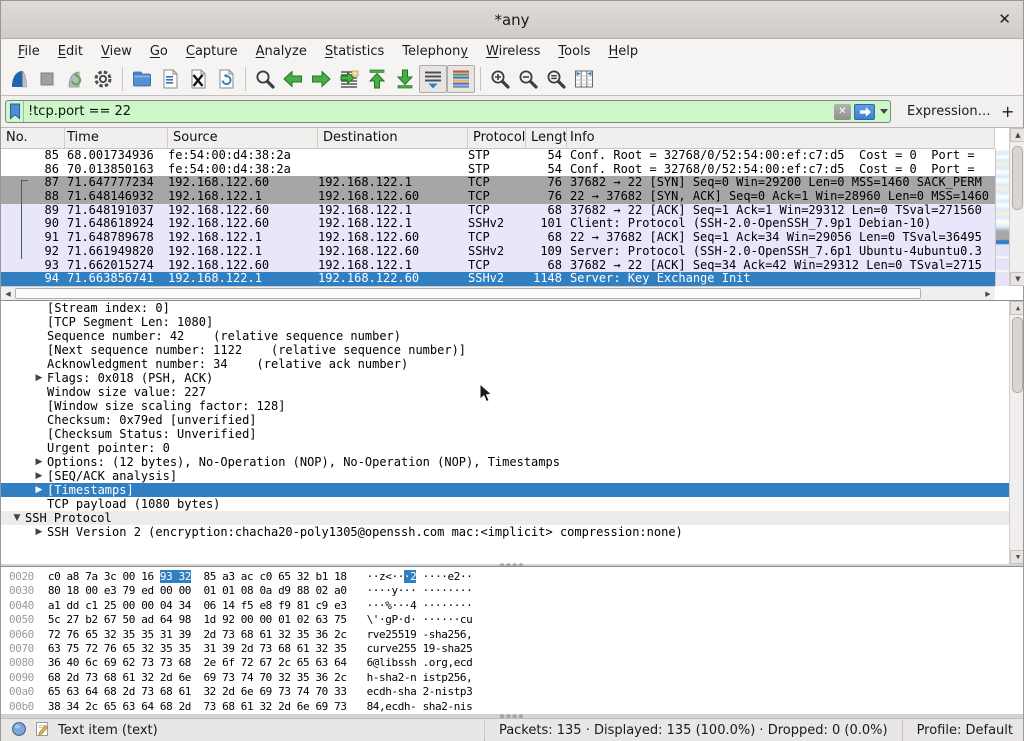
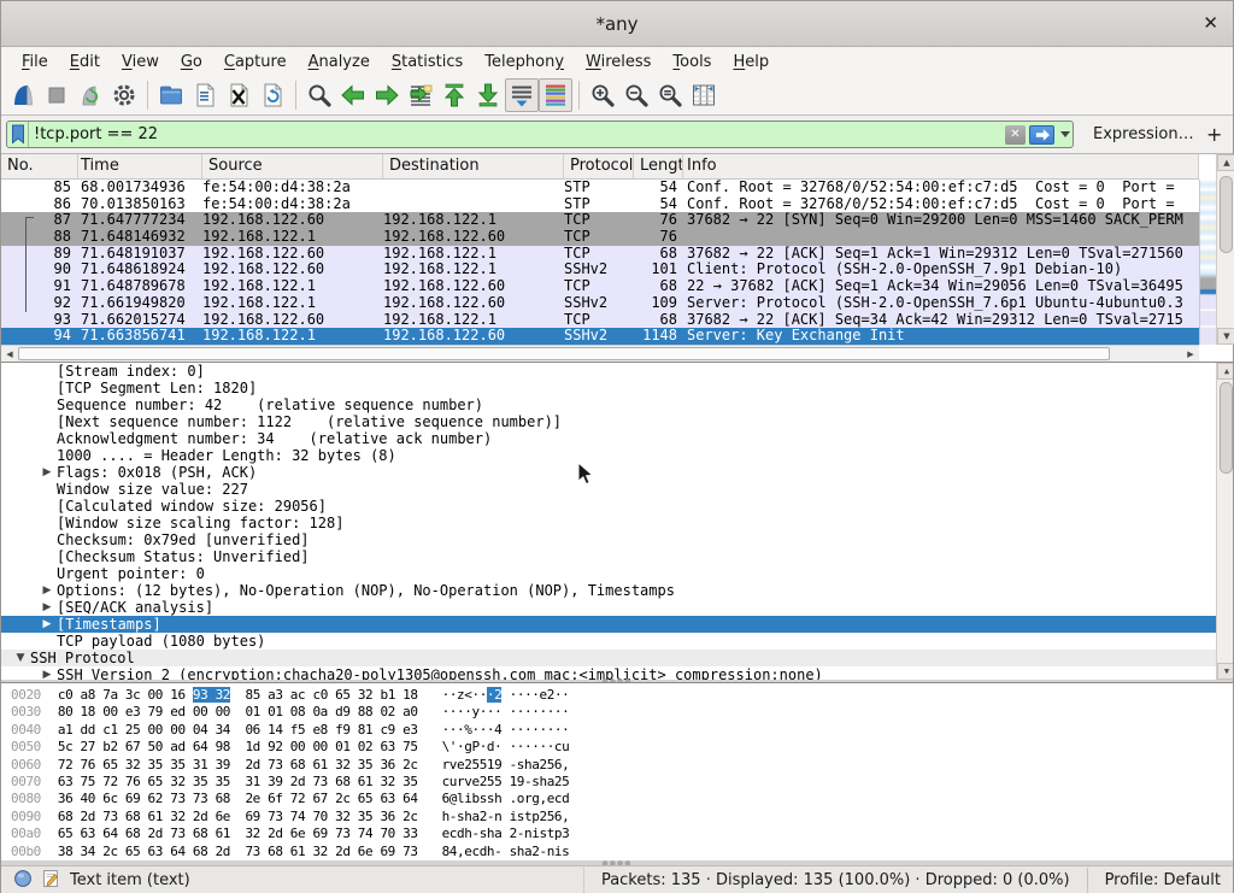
  *any
  ✕
  File
  Edit
  View
  Go
  Capture
  Analyze
  Statistics
  Telephony
  Wireless
  Tools
  Help
  !tcp.port == 22
  ✕
  Expression…
  +
  No.
  Time
  Source
  Destination
  Protocol
  Lengt
  Info
  85
  68.001734936
  fe:54:00:d4:38:2a
  STP
  54
  Conf. Root = 32768/0/52:54:00:ef:c7:d5 Cost = 0 Port =
  86
  70.013850163
  fe:54:00:d4:38:2a
  STP
  54
  Conf. Root = 32768/0/52:54:00:ef:c7:d5 Cost = 0 Port =
  87
  71.647777234
  192.168.122.60
  192.168.122.1
  TCP
  76
  37682 → 22 [SYN] Seq=0 Win=29200 Len=0 MSS=1460 SACK_PERM
  88
  71.648146932
  192.168.122.1
  192.168.122.60
  TCP
  76
- 22 → 37682 [SYN, ACK] Seq=0 Ack=1 Win=28960 Len=0 MSS=1460
  89
  71.648191037
  192.168.122.60
  192.168.122.1
  TCP
  68
  37682 → 22 [ACK] Seq=1 Ack=1 Win=29312 Len=0 TSval=271560
  90
  71.648618924
  192.168.122.60
  192.168.122.1
  SSHv2
  101
  Client: Protocol (SSH-2.0-OpenSSH_7.9p1 Debian-10)
  91
  71.648789678
  192.168.122.1
  192.168.122.60
  TCP
  68
  22 → 37682 [ACK] Seq=1 Ack=34 Win=29056 Len=0 TSval=36495
  92
  71.661949820
  192.168.122.1
  192.168.122.60
  SSHv2
  109
  Server: Protocol (SSH-2.0-OpenSSH_7.6p1 Ubuntu-4ubuntu0.3
  93
  71.662015274
  192.168.122.60
  192.168.122.1
  TCP
  68
  37682 → 22 [ACK] Seq=34 Ack=42 Win=29312 Len=0 TSval=2715
  94
  71.663856741
  192.168.122.1
  192.168.122.60
  SSHv2
  1148
  Server: Key Exchange Init
  ▲
  ▼
  ◀
  ▶
  [Stream index: 0]
- [TCP Segment Len: 1080]
+ [TCP Segment Len: 1820]
  Sequence number: 42 (relative sequence number)
  [Next sequence number: 1122 (relative sequence number)]
  Acknowledgment number: 34 (relative ack number)
+ 1000 .... = Header Length: 32 bytes (8)
  ▶
  Flags: 0x018 (PSH, ACK)
  Window size value: 227
+ [Calculated window size: 29056]
  [Window size scaling factor: 128]
  Checksum: 0x79ed [unverified]
  [Checksum Status: Unverified]
  Urgent pointer: 0
  ▶
  Options: (12 bytes), No-Operation (NOP), No-Operation (NOP), Timestamps
  ▶
  [SEQ/ACK analysis]
  ▶
  [Timestamps]
  TCP payload (1080 bytes)
  ▼
  SSH Protocol
  ▶
  SSH Version 2 (encryption:chacha20-poly1305@openssh.com mac:<implicit> compression:none)
  ▲
  ▼
  0020 c0 a8 7a 3c 00 16 93 32 85 a3 ac c0 65 32 b1 18 ··z<···2 ····e2··
  0030 80 18 00 e3 79 ed 00 00 01 01 08 0a d9 88 02 a0 ····y··· ········
  0040 a1 dd c1 25 00 00 04 34 06 14 f5 e8 f9 81 c9 e3 ···%···4 ········
  0050 5c 27 b2 67 50 ad 64 98 1d 92 00 00 01 02 63 75 \'·gP·d· ······cu
  0060 72 76 65 32 35 35 31 39 2d 73 68 61 32 35 36 2c rve25519 -sha256,
  0070 63 75 72 76 65 32 35 35 31 39 2d 73 68 61 32 35 curve255 19-sha25
  0080 36 40 6c 69 62 73 73 68 2e 6f 72 67 2c 65 63 64 6@libssh .org,ecd
  0090 68 2d 73 68 61 32 2d 6e 69 73 74 70 32 35 36 2c h-sha2-n istp256,
  00a0 65 63 64 68 2d 73 68 61 32 2d 6e 69 73 74 70 33 ecdh-sha 2-nistp3
  00b0 38 34 2c 65 63 64 68 2d 73 68 61 32 2d 6e 69 73 84,ecdh- sha2-nis
  Text item (text)
  Packets: 135 · Displayed: 135 (100.0%) · Dropped: 0 (0.0%)
  Profile: Default
